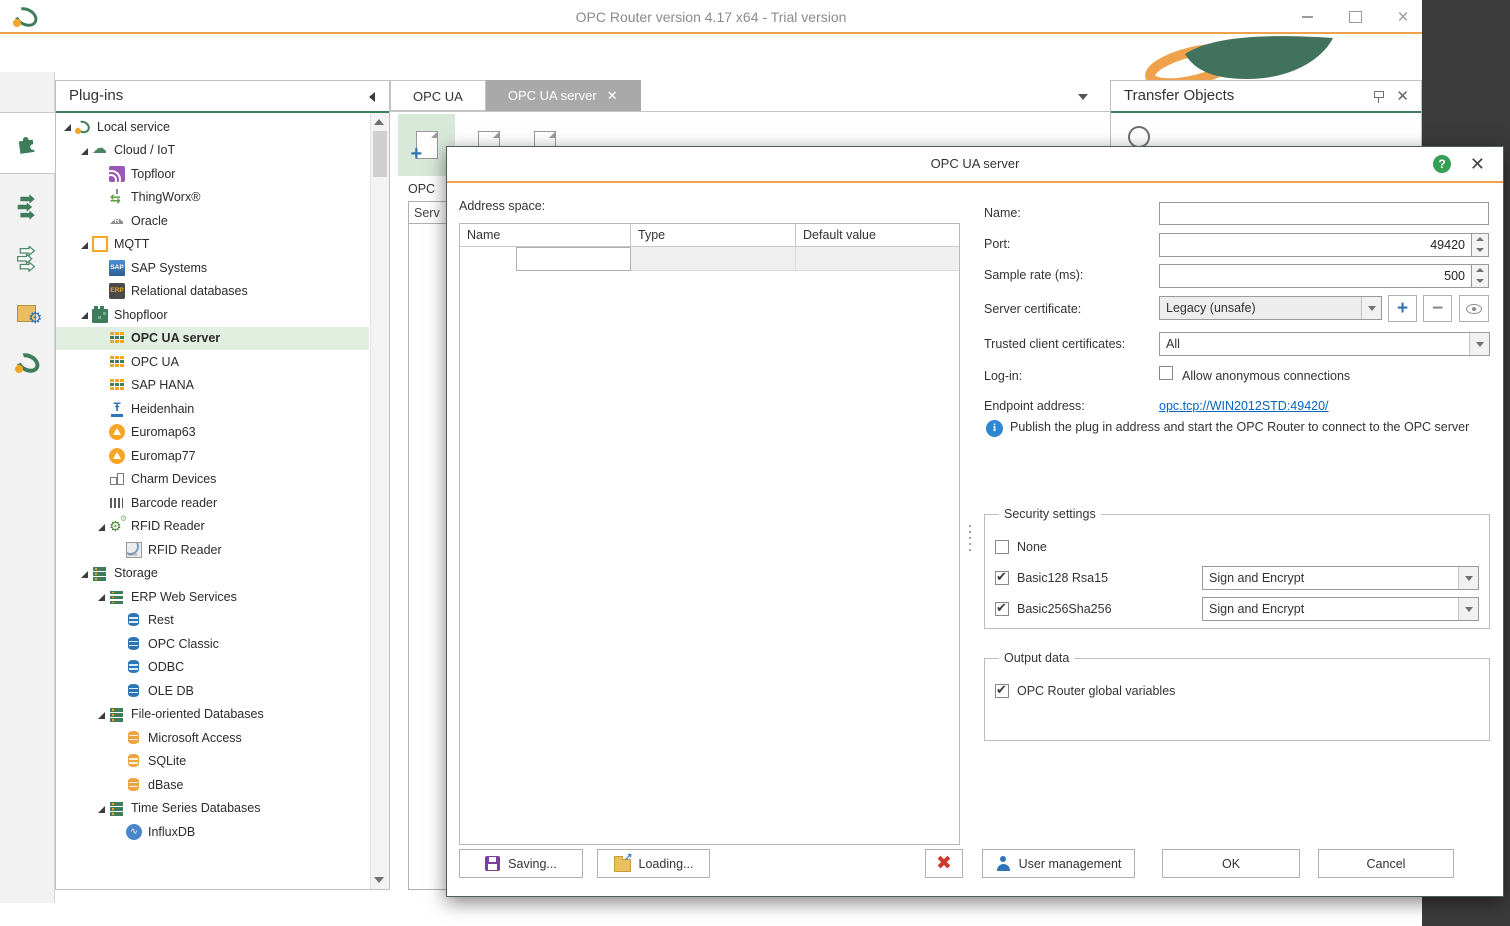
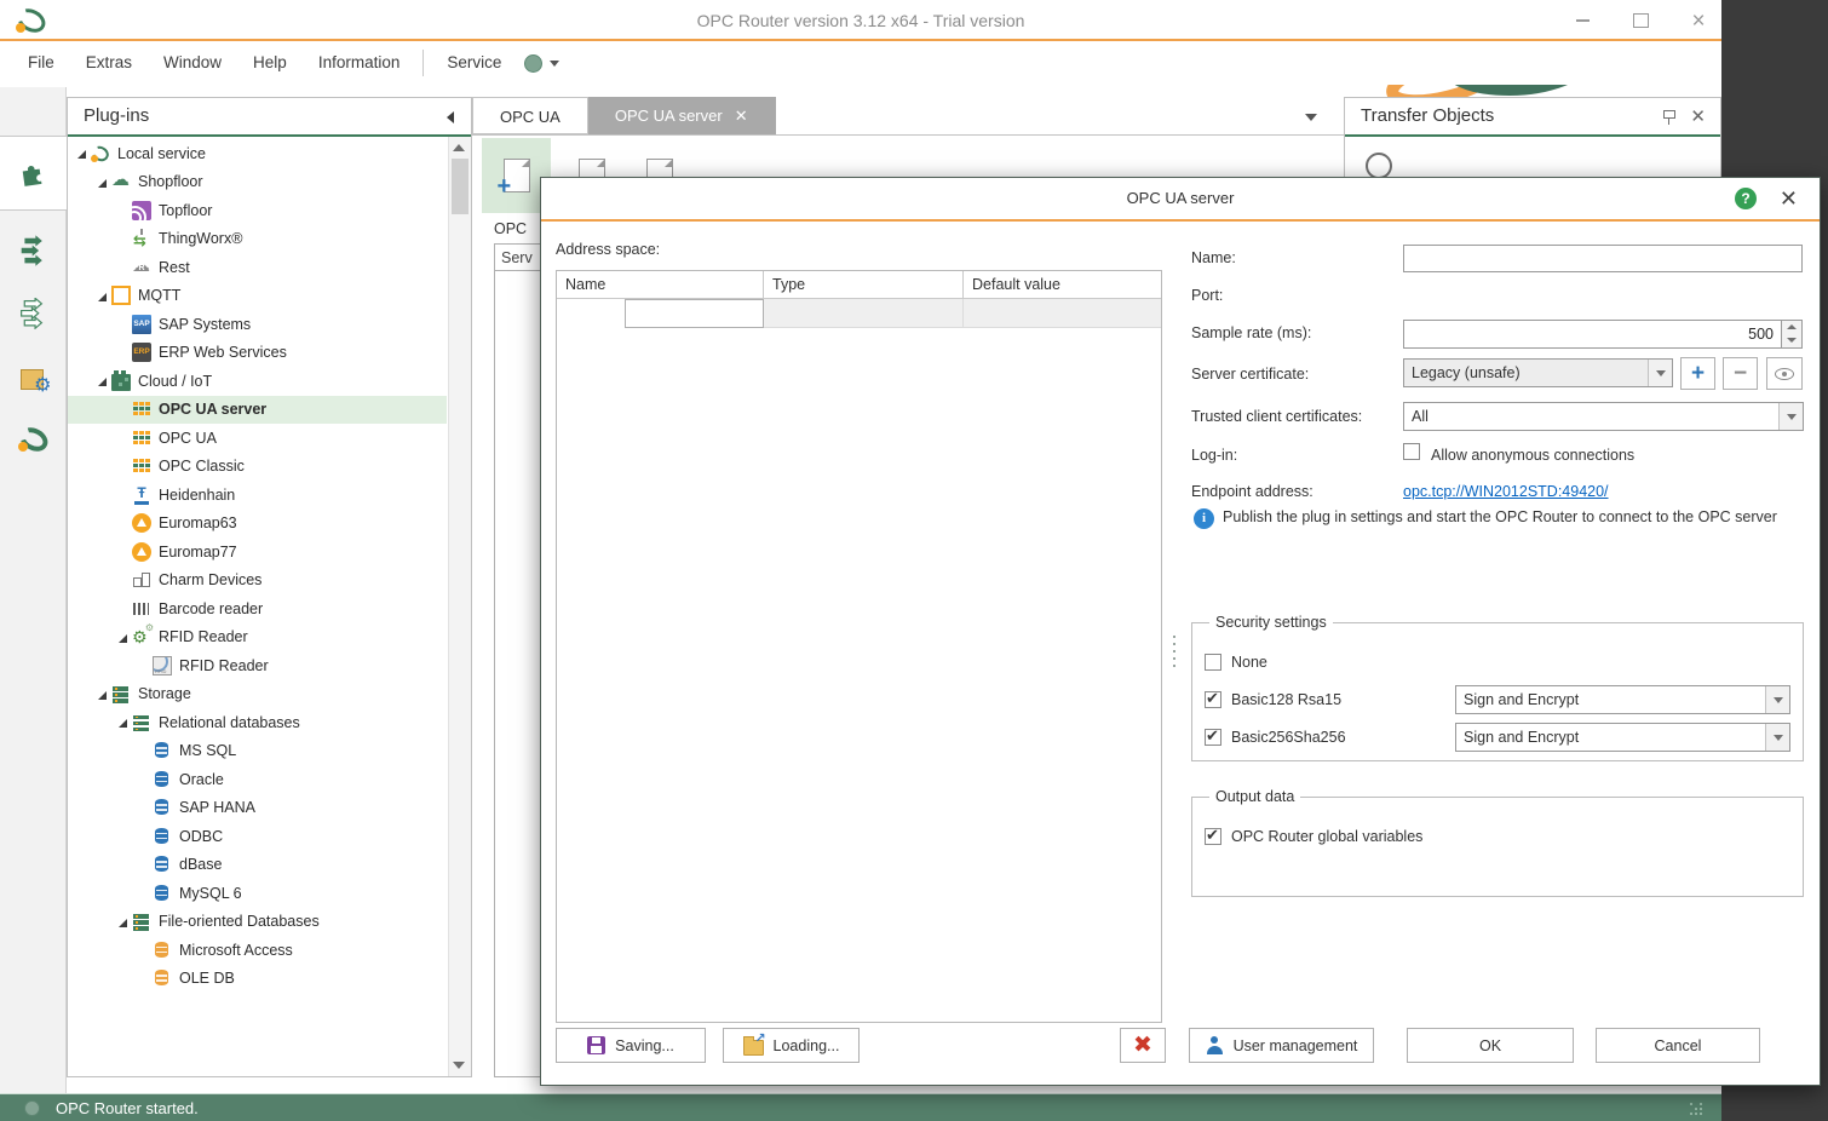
- OPC Router version 4.17 x64 - Trial version
+ OPC Router version 3.12 x64 - Trial version
  ×
+ File
+ Extras
+ Window
+ Help
+ Information
+ Service
  ⚙
  Plug-ins
  Local service
- Cloud / IoT
+ Shopfloor
  Topfloor
  ThingWorx®
- Oracle
+ Rest
  MQTT
  SAP Systems
- Relational databases
+ ERP Web Services
- Shopfloor
+ Cloud / IoT
  OPC UA server
  OPC UA
- SAP HANA
+ OPC Classic
  Heidenhain
  Euromap63
  Euromap77
  Charm Devices
  Barcode reader
  RFID Reader
  RFID Reader
  Storage
- ERP Web Services
+ Relational databases
+ MS SQL
- Rest
+ Oracle
- OPC Classic
+ SAP HANA
  ODBC
- OLE DB
+ dBase
+ MySQL 6
  File-oriented Databases
  Microsoft Access
- SQLite
- dBase
+ OLE DB
- Time Series Databases
- InfluxDB
  OPC UA
  OPC UA server
  ✕
  OPC
  Serv
  Transfer Objects
  ✕
+ OPC Router started.
  OPC UA server
  ?
  ✕
  Address space:
  Name
  Type
  Default value
  Name:
  Port:
- 49420
  Sample rate (ms):
  500
  Server certificate:
  Legacy (unsafe)
  +
  −
  Trusted client certificates:
  All
  Log-in:
  Allow anonymous connections
  Endpoint address:
  opc.tcp://WIN2012STD:49420/
  i
- Publish the plug in address and start the OPC Router to connect to the OPC server
+ Publish the plug in settings and start the OPC Router to connect to the OPC server
  Security settings
  None
  Basic128 Rsa15
  Sign and Encrypt
  Basic256Sha256
  Sign and Encrypt
  Output data
  OPC Router global variables
  Saving...
  Loading...
  ✖
  User management
  OK
  Cancel
